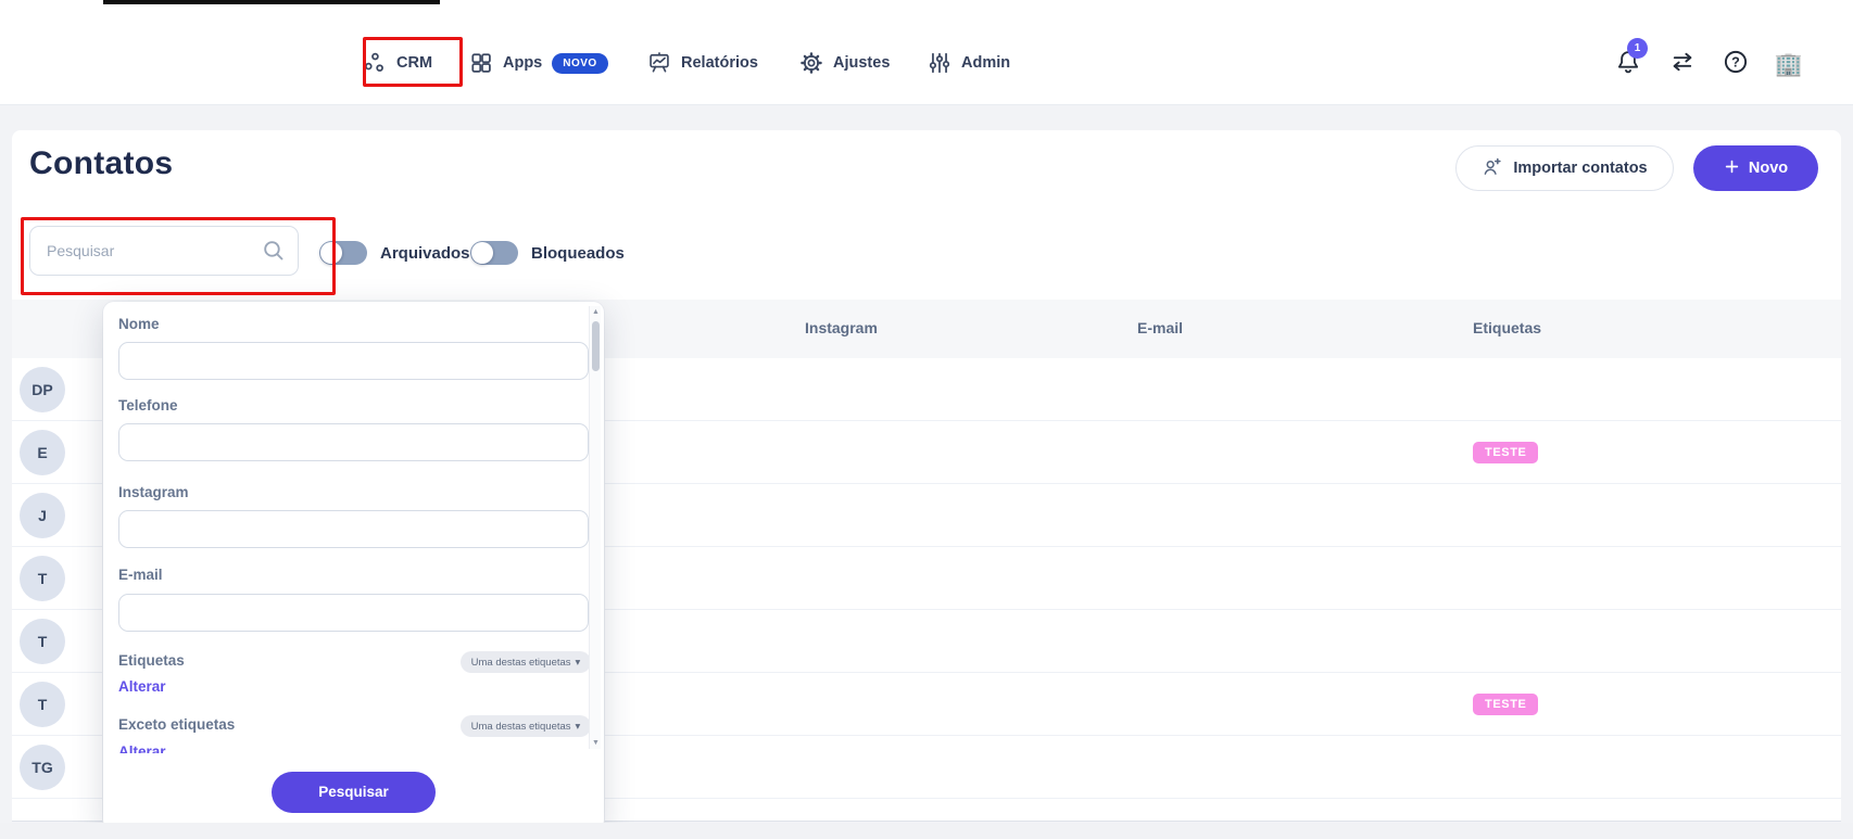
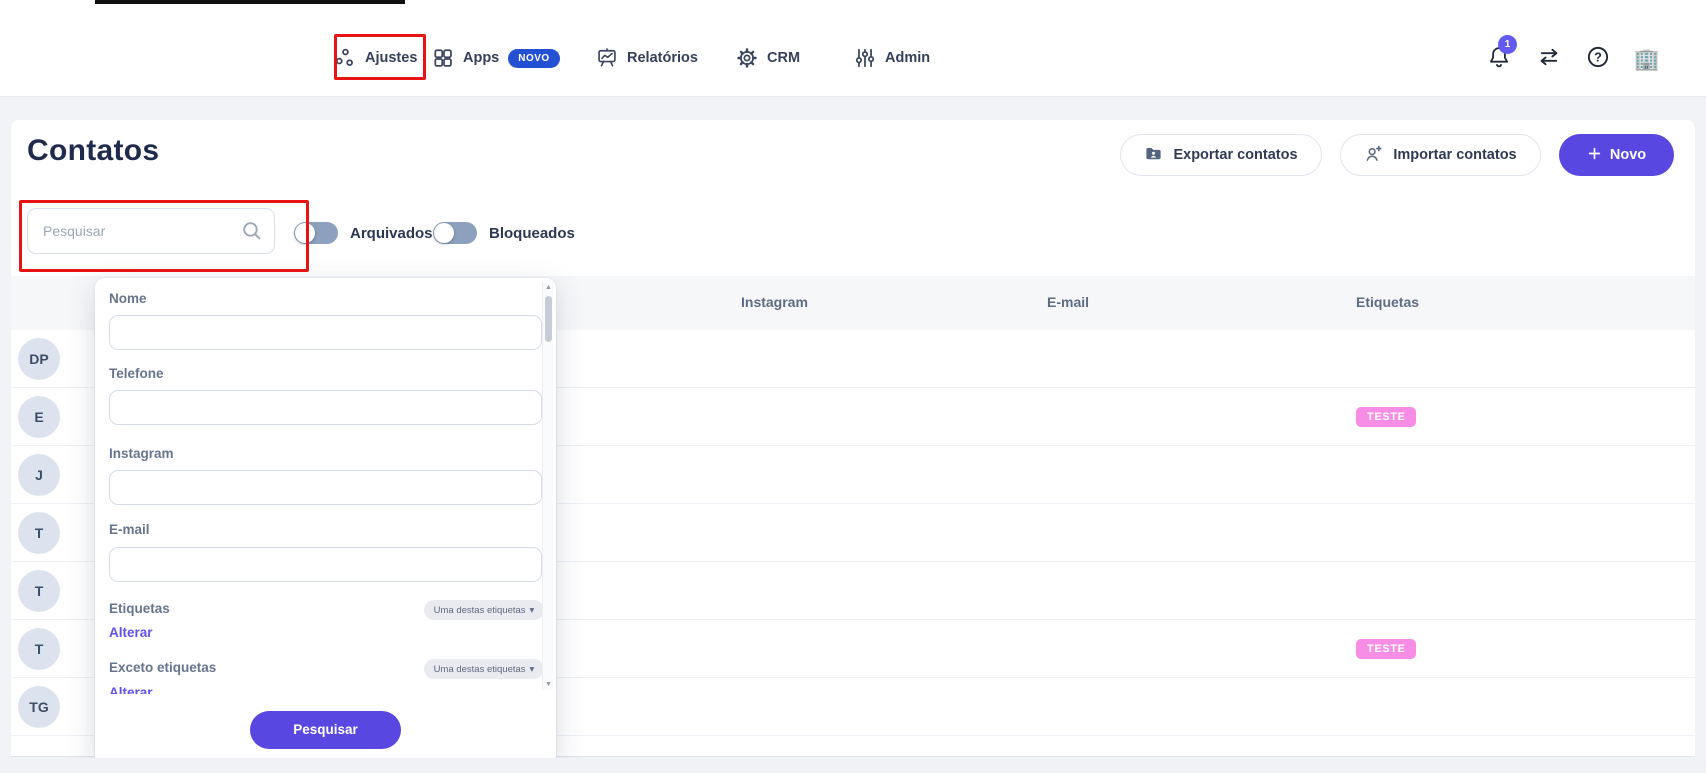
- CRM
+ Ajustes
  Apps
  NOVO
  Relatórios
- Ajustes
+ CRM
  Admin
  1
  ?
  🏢
  Contatos
+ Exportar contatos
  Importar contatos
  Novo
  Pesquisar
  Arquivados
  Bloqueados
  Instagram
  E-mail
  Etiquetas
  DP
  E
  TESTE
  J
  T
  T
  T
  TESTE
  TG
  Nome
  Telefone
  Instagram
  E-mail
  Etiquetas
  Uma destas etiquetas
  ▾
  Alterar
  Exceto etiquetas
  Uma destas etiquetas
  ▾
  Alterar
  Pesquisar
